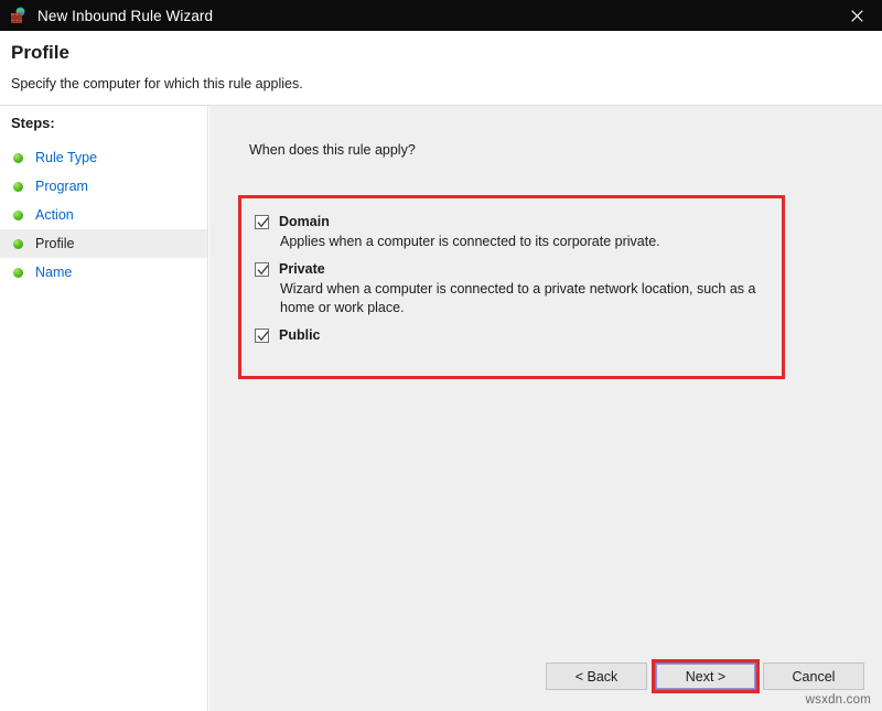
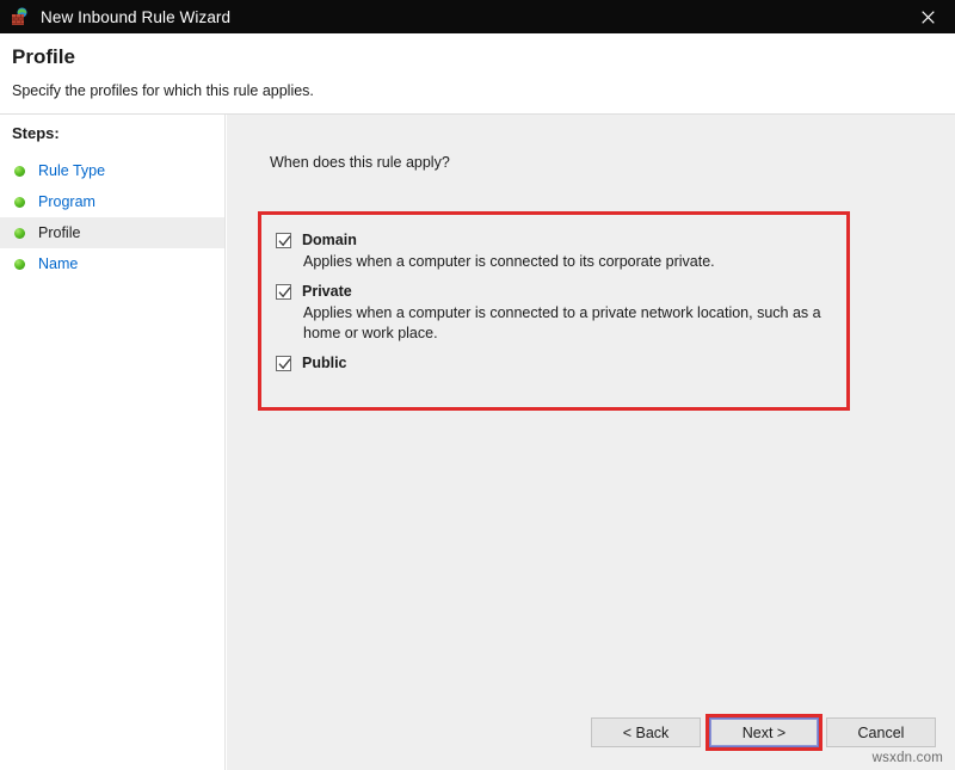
  New Inbound Rule Wizard
  Profile
- Specify the computer for which this rule applies.
+ Specify the profiles for which this rule applies.
  Steps:
  Rule Type
  Program
- Action
  Profile
  Name
  When does this rule apply?
  Domain
  Applies when a computer is connected to its corporate private.
  Private
- Wizard when a computer is connected to a private network location, such as a home or work place.
+ Applies when a computer is connected to a private network location, such as a home or work place.
  Public
  < Back
  Next >
  Cancel
  wsxdn.com
